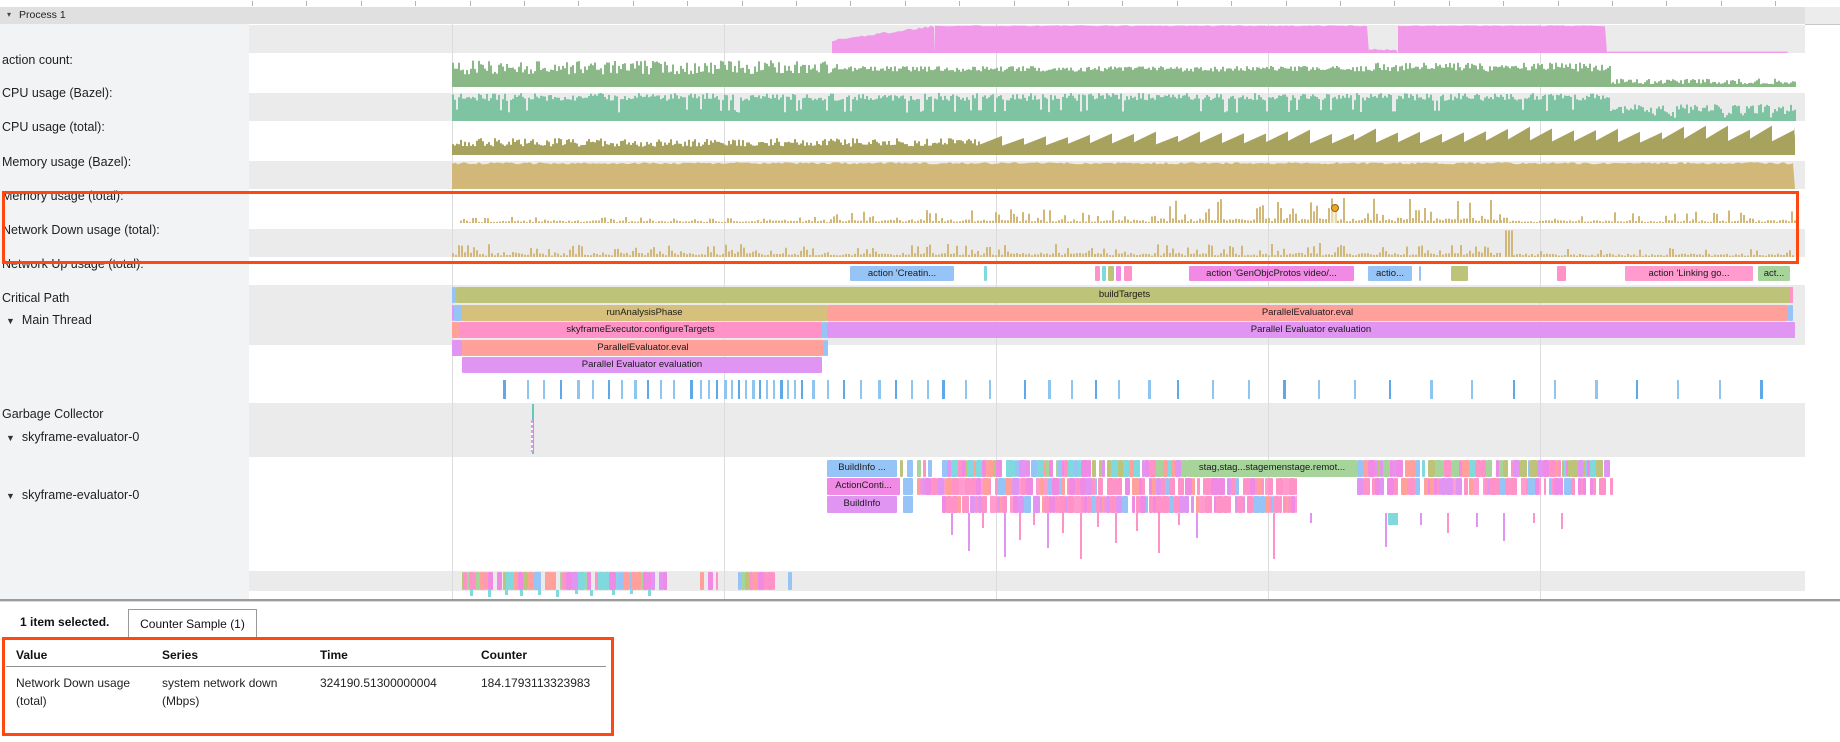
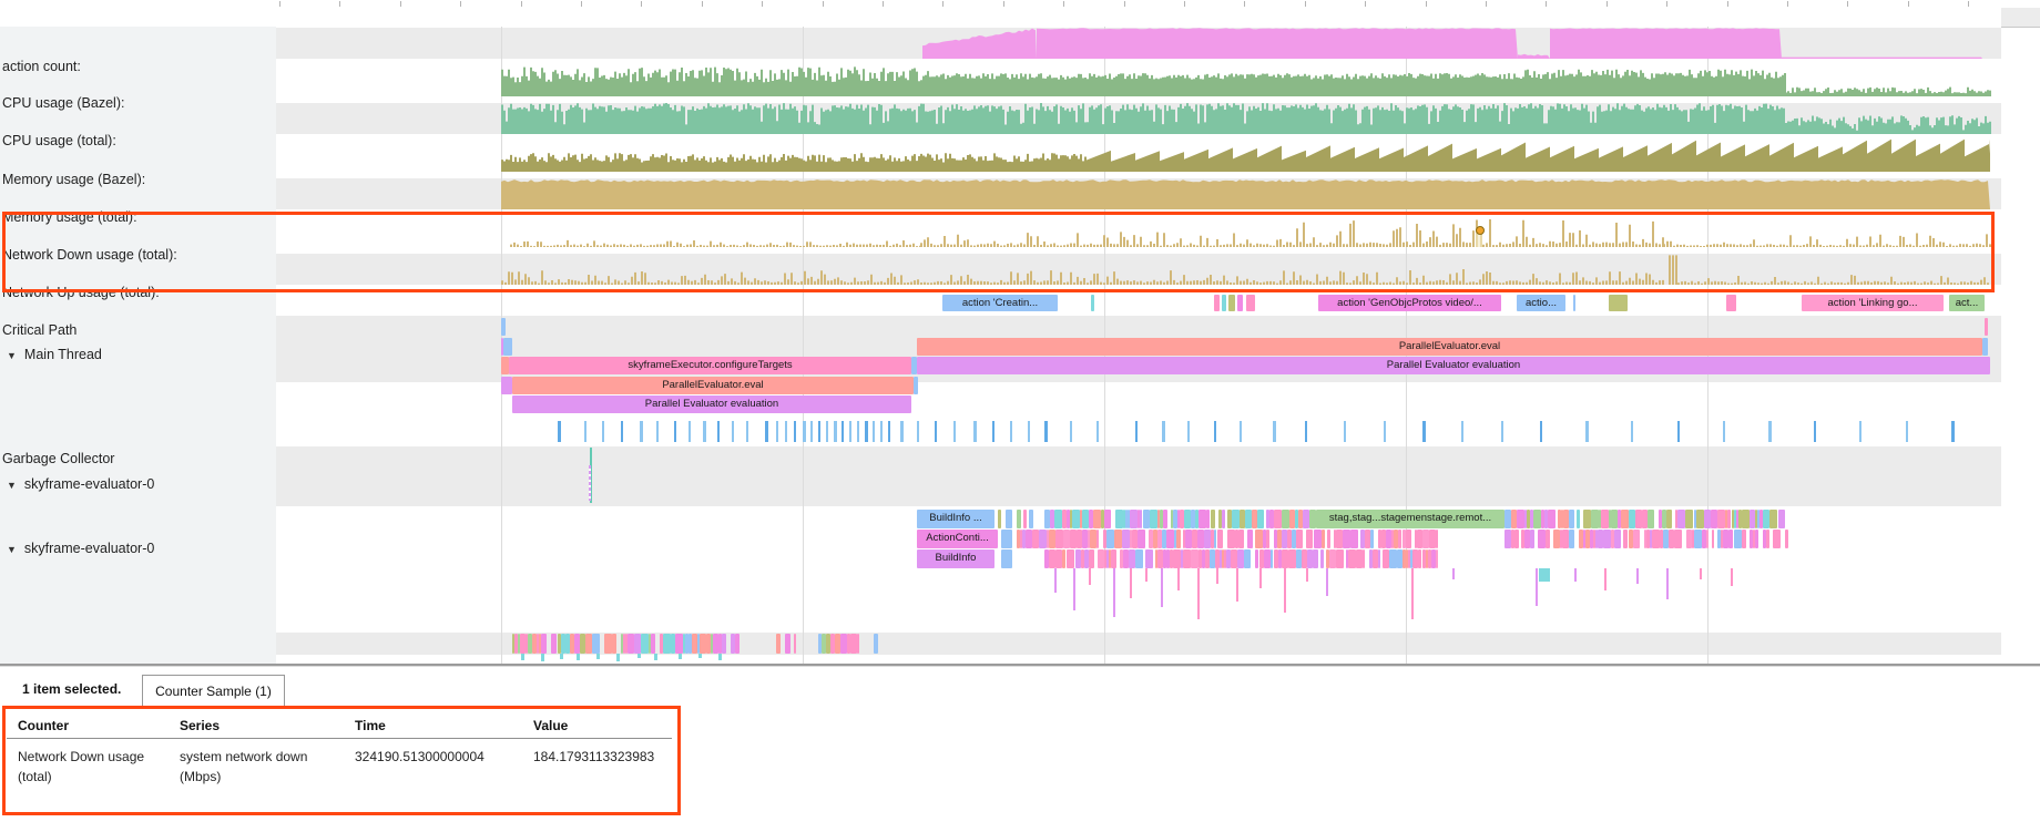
- ▾
- Process 1
  action count:
  CPU usage (Bazel):
  CPU usage (total):
  Memory usage (Bazel):
  Memory usage (total):
  Network Down usage (total):
  Network Up usage (total):
  Critical Path
  ▼ Main Thread
  Garbage Collector
  ▼ skyframe-evaluator-0
  ▼ skyframe-evaluator-0
  action 'Creatin...
  action 'GenObjcProtos video/...
  actio...
  action 'Linking go...
  act...
- buildTargets
- runAnalysisPhase
  ParallelEvaluator.eval
  skyframeExecutor.configureTargets
  Parallel Evaluator evaluation
  ParallelEvaluator.eval
  Parallel Evaluator evaluation
  BuildInfo ...
  ActionConti...
  BuildInfo
  stag,stag...stagemenstage.remot...
  1 item selected.
  Counter Sample (1)
- Value
+ Counter
  Series
  Time
- Counter
+ Value
  Network Down usage (total)
  system network down (Mbps)
  324190.51300000004
  184.1793113323983
